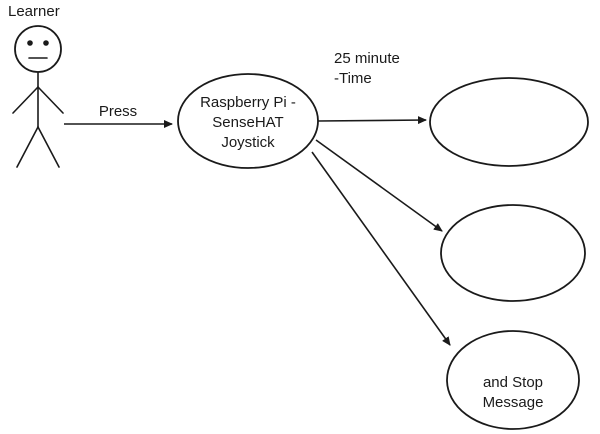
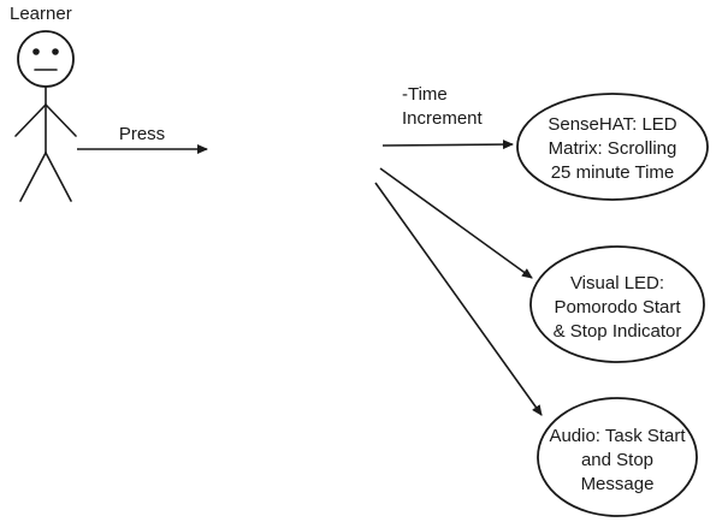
  Learner
  Press
- Raspberry Pi -
- SenseHAT
- Joystick
- 25 minute
  -Time
+ Increment
+ SenseHAT: LED
+ Matrix: Scrolling
+ 25 minute Time
+ Visual LED:
+ Pomorodo Start
+ & Stop Indicator
+ Audio: Task Start
  and Stop
  Message
